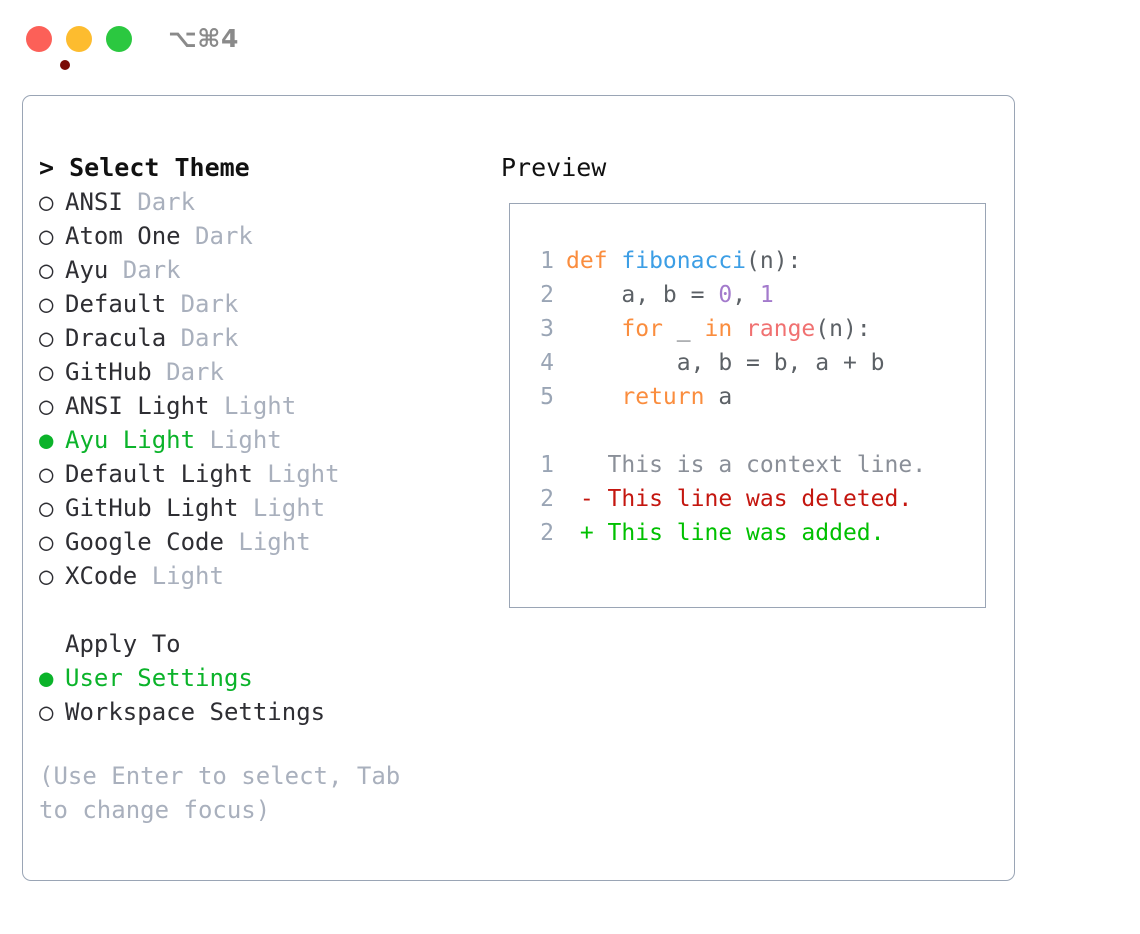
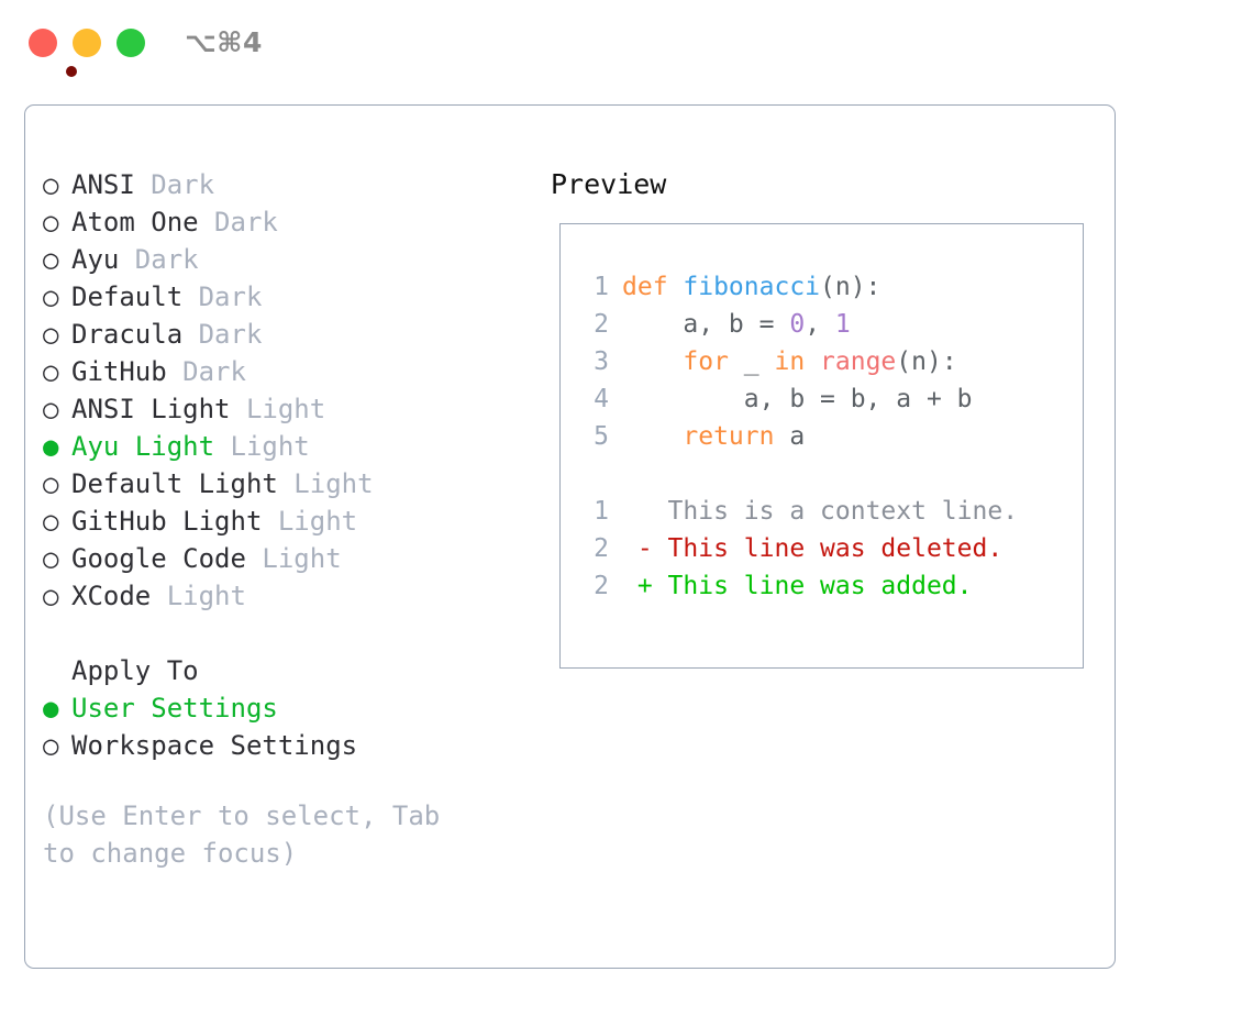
  ⌥⌘4
- > Select Theme
  ○ ANSI Dark
  ○ Atom One Dark
  ○ Ayu Dark
  ○ Default Dark
  ○ Dracula Dark
  ○ GitHub Dark
  ○ ANSI Light Light
  ● Ayu Light Light
  ○ Default Light Light
  ○ GitHub Light Light
  ○ Google Code Light
  ○ XCode Light
  Apply To
  ● User Settings
  ○ Workspace Settings
  (Use Enter to select, Tab to change focus)
  Preview
  1 def fibonacci(n):
  2 a, b = 0, 1
  3 for _ in range(n):
  4 a, b = b, a + b
  5 return a
  1 This is a context line.
  2 - This line was deleted.
  2 + This line was added.
